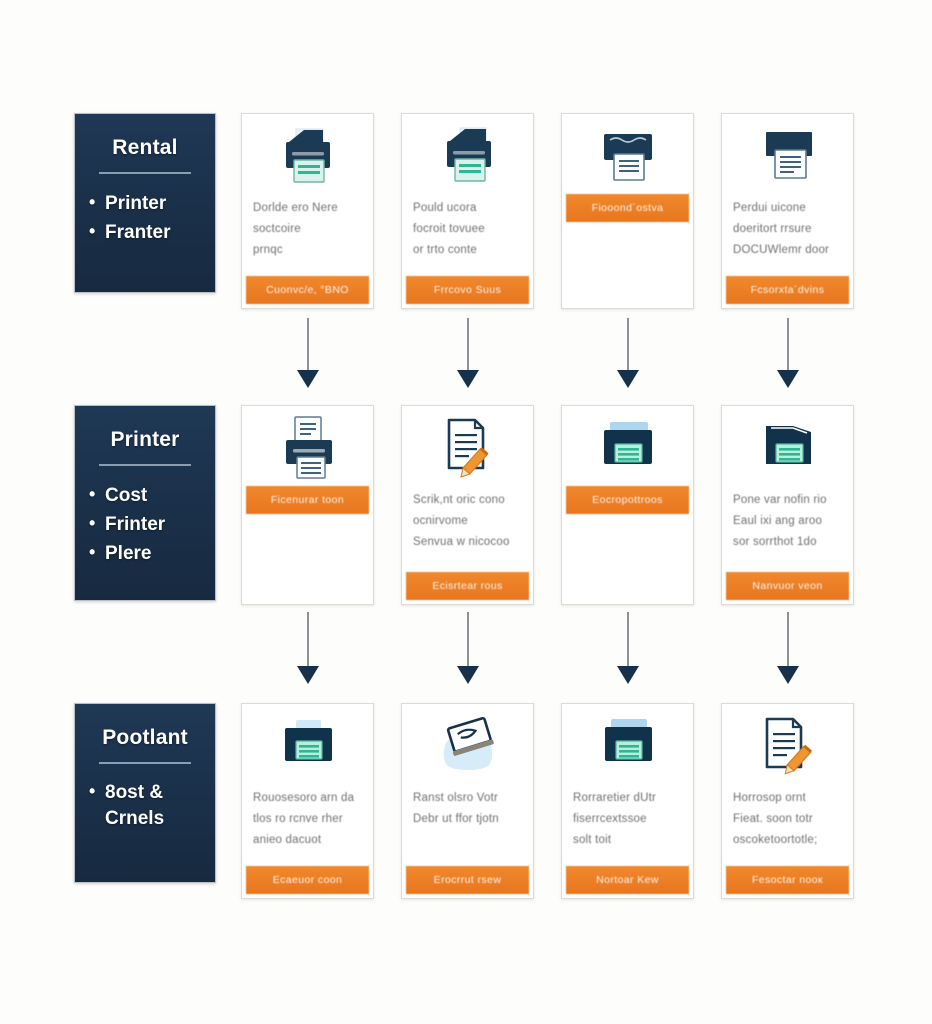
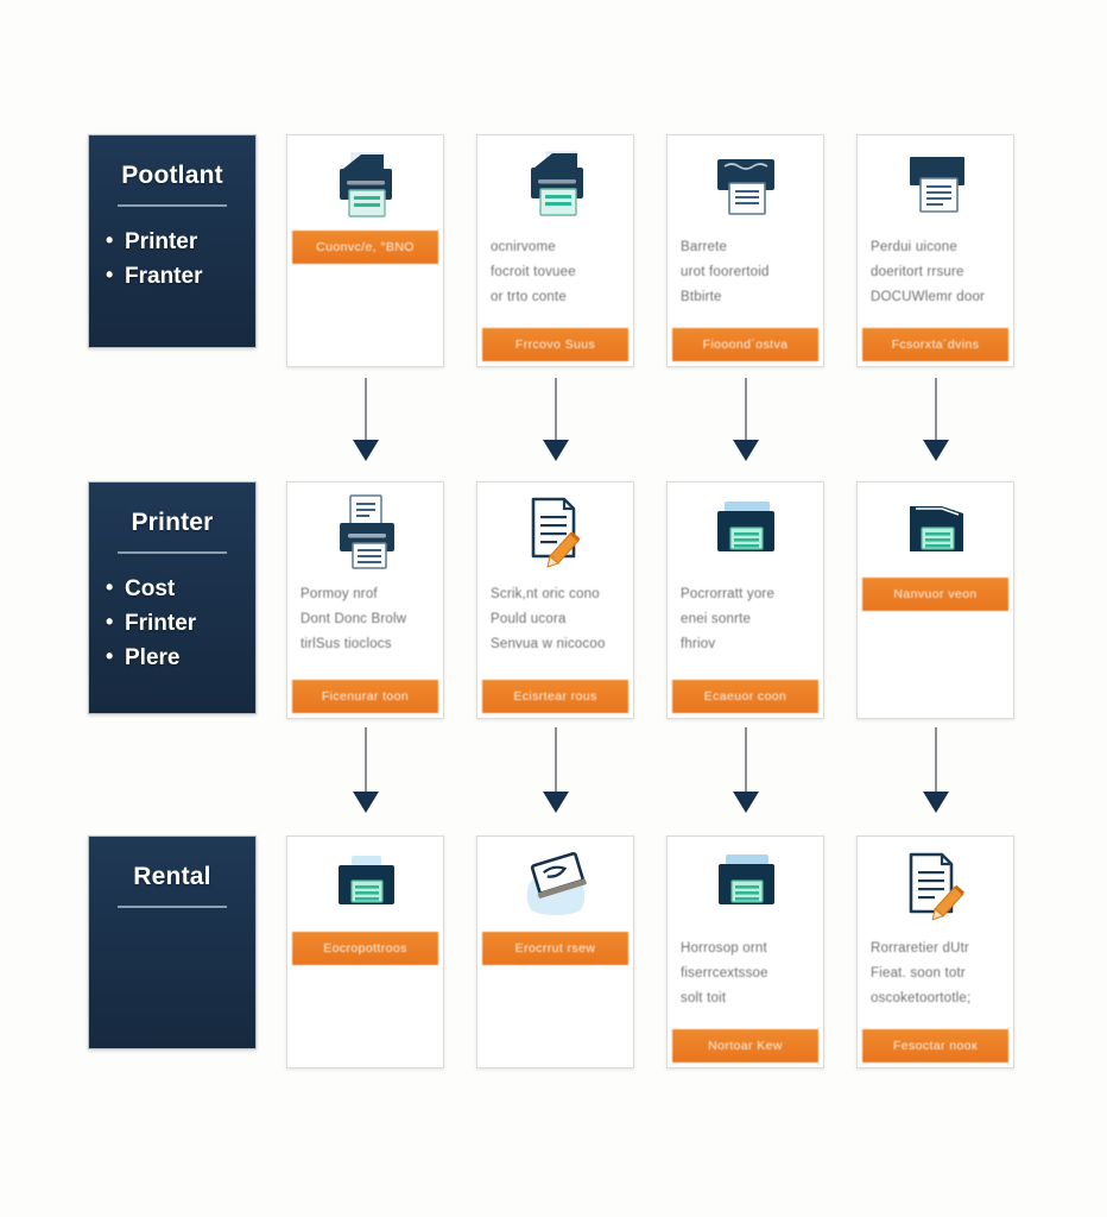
- Rental
+ Pootlant
  Printer
  Franter
- Dorlde ero Nere
- soctcoire
- prnqc
  Cuonvc/e, °BNO
- Pould ucora
+ ocnirvome
  focroit tovuee
  or trto conte
  Frrcovo Suus
+ Barrete
+ urot foorertoid
+ Btbirte
  Fiooond´ostva
  Perdui uicone
  doeritort rrsure
  DOCUWlemr door
  Fcsorxta´dvins
  Printer
  Cost
  Frinter
  Plere
+ Pormoy nrof
+ Dont Donc Brolw
+ tirlSus tioclocs
  Ficenurar toon
  Scrik,nt oric cono
- ocnirvome
+ Pould ucora
  Senvua w nicocoo
  Ecisrtear rous
+ Pocrorratt yore
+ enei sonrte
+ fhriov
- Eocropottroos
+ Ecaeuor coon
- Pone var nofin rio
- Eaul ixi ang aroo
- sor sorrthot 1do
  Nanvuor veon
- Pootlant
+ Rental
- 8ost & Crnels
- Rouosesoro arn da
- tlos ro rcnve rher
- anieo dacuot
- Ecaeuor coon
+ Eocropottroos
- Ranst olsro Votr
- Debr ut ffor tjotn
  Erocrrut rsew
- Rorraretier dUtr
+ Horrosop ornt
  fiserrcextssoe
  solt toit
  Nortoar Kew
- Horrosop ornt
+ Rorraretier dUtr
  Fieat. soon totr
  oscoketoortotle;
  Fesoctar nooк
